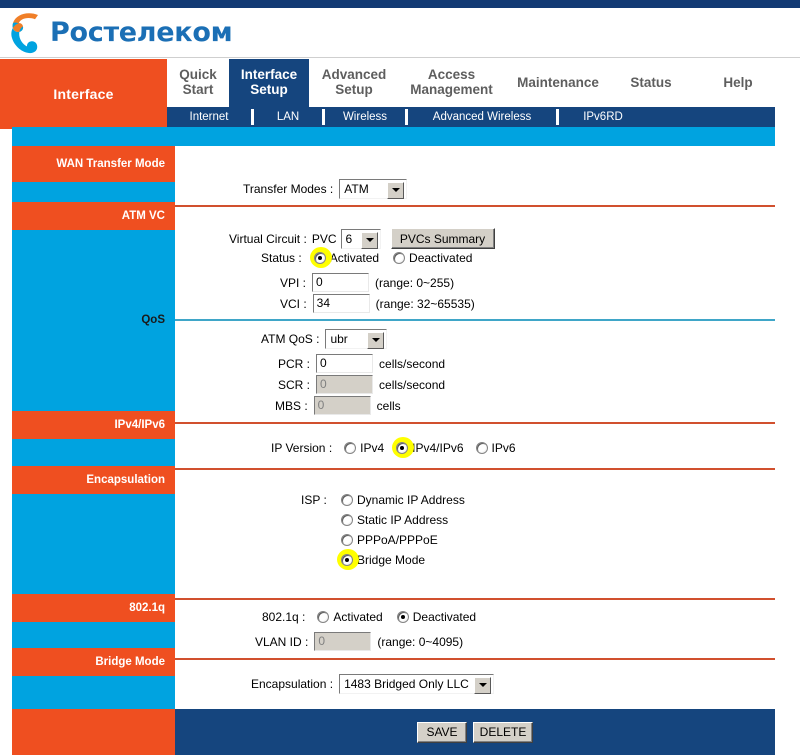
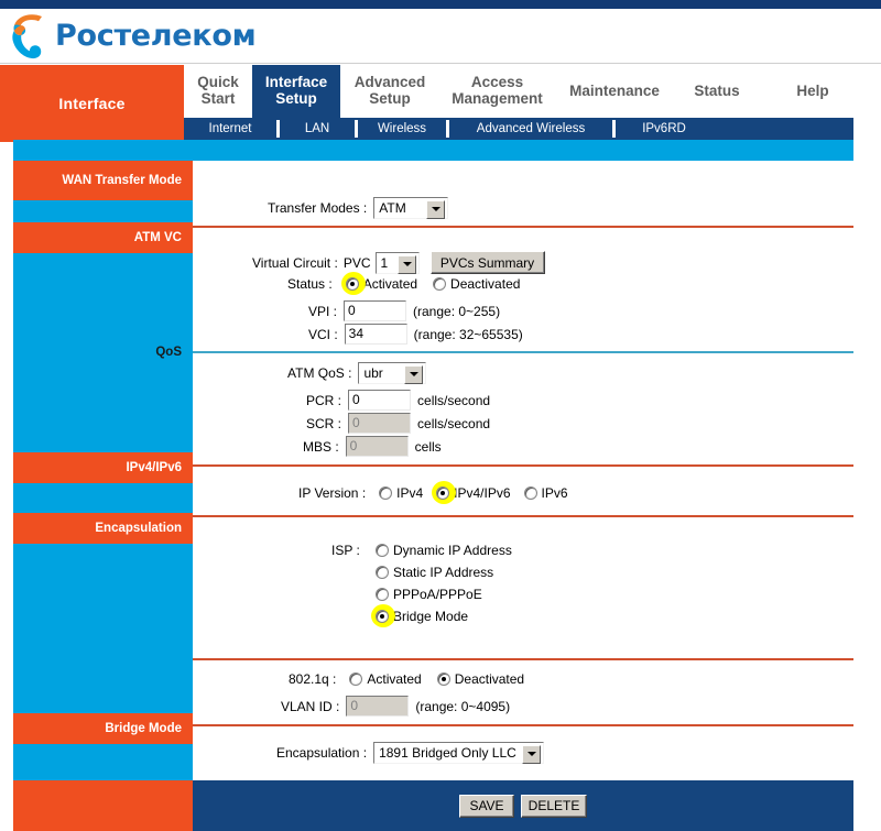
  Ростелеком
  Interface
  Quick
  Start
  Interface
  Setup
  Advanced
  Setup
  Access
  Management
  Maintenance
  Status
  Help
  Internet
  LAN
  Wireless
  Advanced Wireless
  IPv6RD
  WAN Transfer Mode
  ATM VC
  QoS
  IPv4/IPv6
  Encapsulation
- 802.1q
  Bridge Mode
  Transfer Modes :
  ATM
  Virtual Circuit :
  PVC
- 6
+ 1
  PVCs Summary
  Status :
  Activated
  Deactivated
  VPI :
  0
  (range: 0~255)
  VCI :
  34
  (range: 32~65535)
  ATM QoS :
  ubr
  PCR :
  0
  cells/second
  SCR :
  0
  cells/second
  MBS :
  0
  cells
  IP Version :
  IPv4
  Pv4/IPv6
  IPv6
  ISP :
  Dynamic IP Address
  Static IP Address
  PPPoA/PPPoE
  Bridge Mode
  802.1q :
  Activated
  Deactivated
  VLAN ID :
  0
  (range: 0~4095)
  Encapsulation :
- 1483 Bridged Only LLC
+ 1891 Bridged Only LLC
  SAVE
  DELETE
